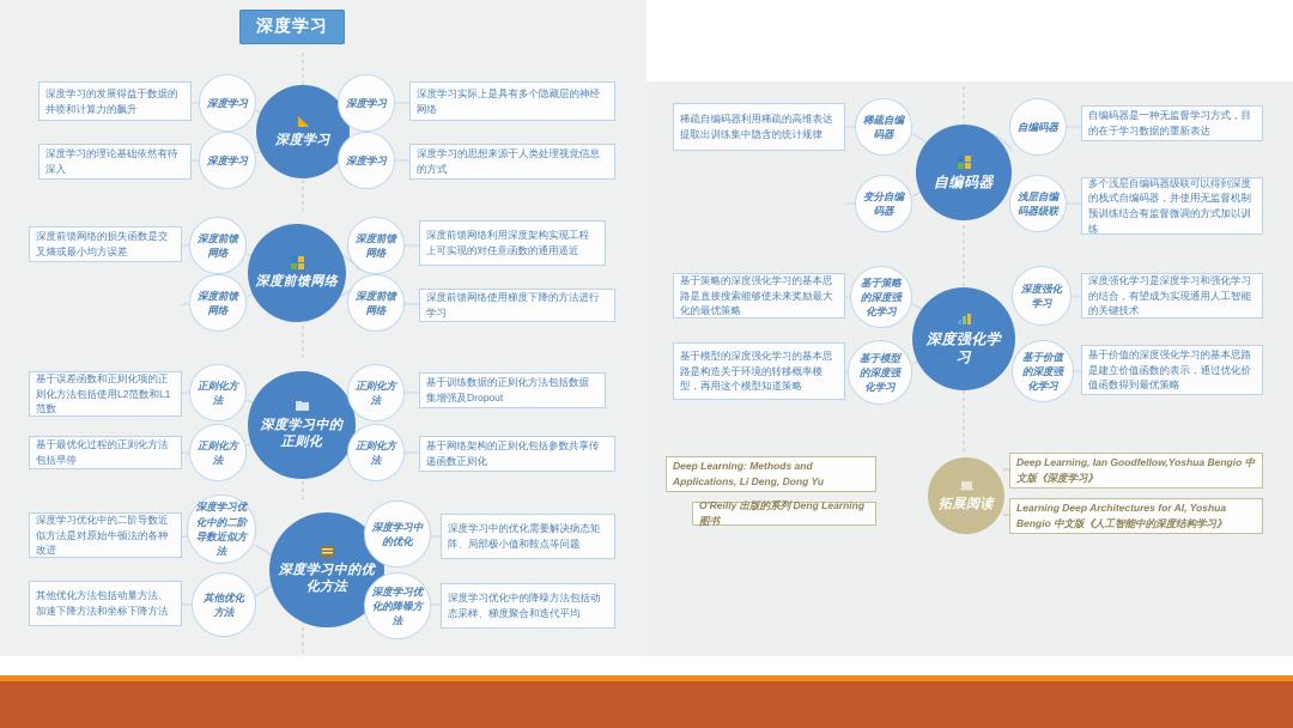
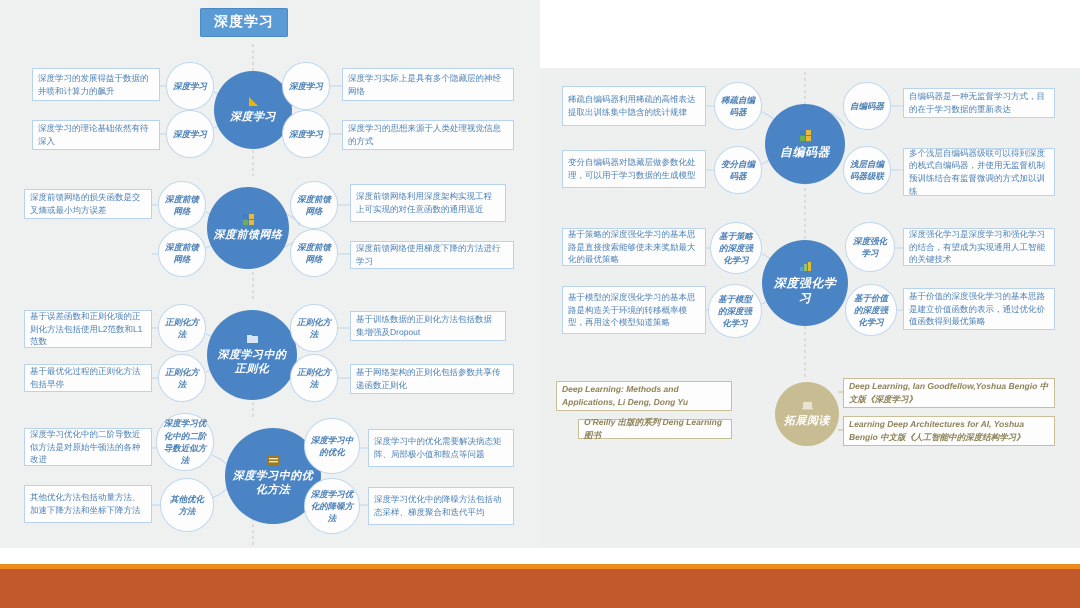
  深度学习
  深度学习
  深度学习
  深度学习
  深度学习
  深度学习
  深度学习的发展得益于数据的井喷和计算力的飙升
  深度学习的理论基础依然有待深入
  深度学习实际上是具有多个隐藏层的神经网络
  深度学习的思想来源于人类处理视觉信息的方式
  深度前馈网络
  深度前馈网络
  深度前馈网络
  深度前馈网络
  深度前馈网络
  深度前馈网络的损失函数是交叉熵或最小均方误差
  深度前馈网络利用深度架构实现工程上可实现的对任意函数的通用逼近
  深度前馈网络使用梯度下降的方法进行学习
  深度学习中的正则化
  正则化方法
  正则化方法
  正则化方法
  正则化方法
  基于误差函数和正则化项的正则化方法包括使用L2范数和L1范数
  基于最优化过程的正则化方法包括早停
  基于训练数据的正则化方法包括数据集增强及Dropout
  基于网络架构的正则化包括参数共享传递函数正则化
  深度学习中的优化方法
  深度学习优化中的二阶导数近似方法
  其他优化方法
  深度学习中的优化
  深度学习优化的降噪方法
  深度学习优化中的二阶导数近似方法是对原始牛顿法的各种改进
  其他优化方法包括动量方法、加速下降方法和坐标下降方法
  深度学习中的优化需要解决病态矩阵、局部极小值和鞍点等问题
  深度学习优化中的降噪方法包括动态采样、梯度聚合和迭代平均
  自编码器
  稀疏自编码器
  变分自编码器
  自编码器
  浅层自编码器级联
  稀疏自编码器利用稀疏的高维表达提取出训练集中隐含的统计规律
+ 变分自编码器对隐藏层做参数化处理，可以用于学习数据的生成模型
  自编码器是一种无监督学习方式，目的在于学习数据的重新表达
  多个浅层自编码器级联可以得到深度的栈式自编码器，并使用无监督机制预训练结合有监督微调的方式加以训练
  深度强化学习
  基于策略的深度强化学习
  基于模型的深度强化学习
  深度强化学习
  基于价值的深度强化学习
  基于策略的深度强化学习的基本思路是直接搜索能够使未来奖励最大化的最优策略
  基于模型的深度强化学习的基本思路是构造关于环境的转移概率模型，再用这个模型知道策略
  深度强化学习是深度学习和强化学习的结合，有望成为实现通用人工智能的关键技术
  基于价值的深度强化学习的基本思路是建立价值函数的表示，通过优化价值函数得到最优策略
  拓展阅读
  Deep Learning: Methods and Applications, Li Deng, Dong Yu
  O'Reilly 出版的系列 Deng Learning 图书
  Deep Learning, Ian Goodfellow,Yoshua Bengio 中文版《深度学习》
  Learning Deep Architectures for AI, Yoshua Bengio 中文版《人工智能中的深度结构学习》
